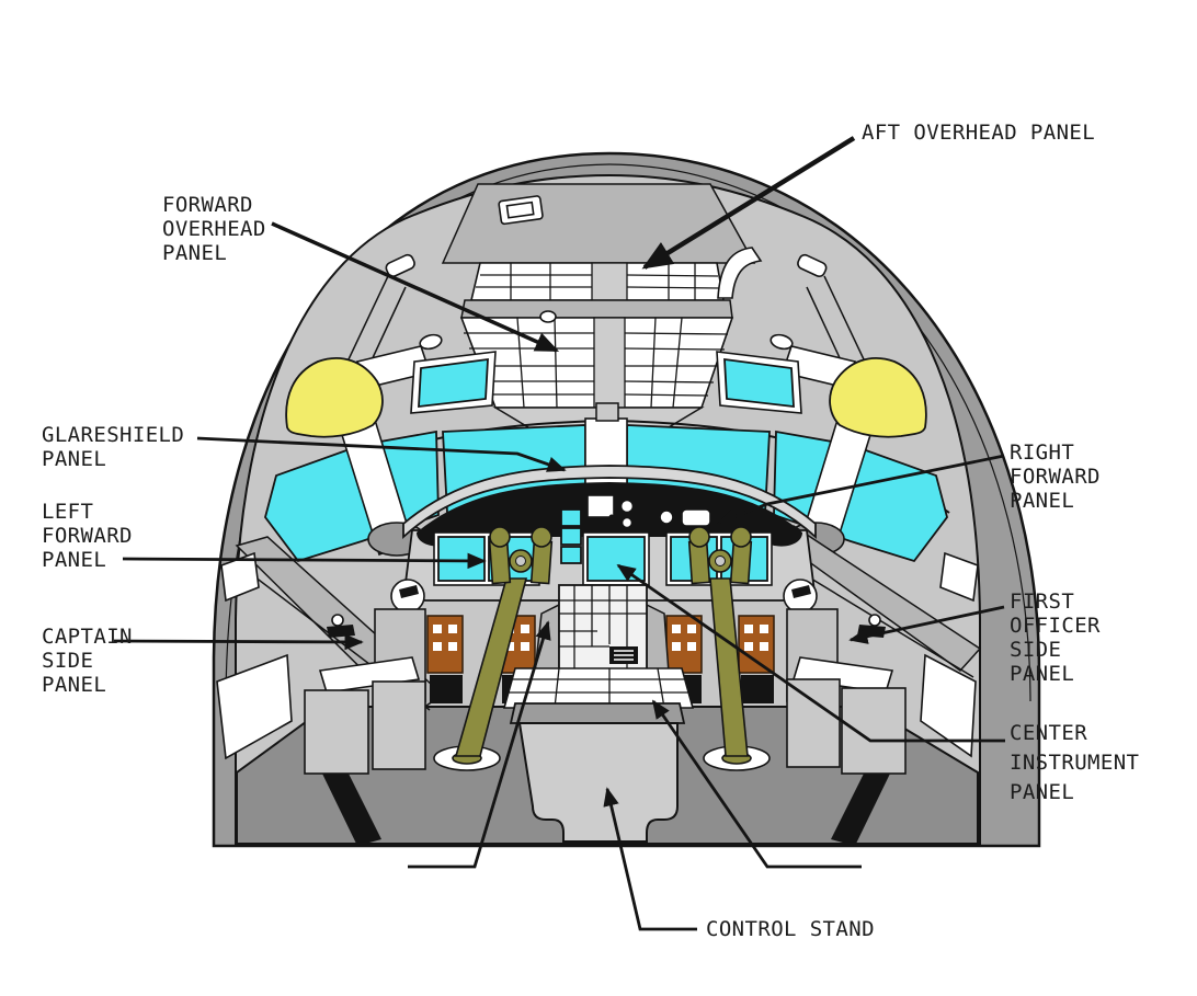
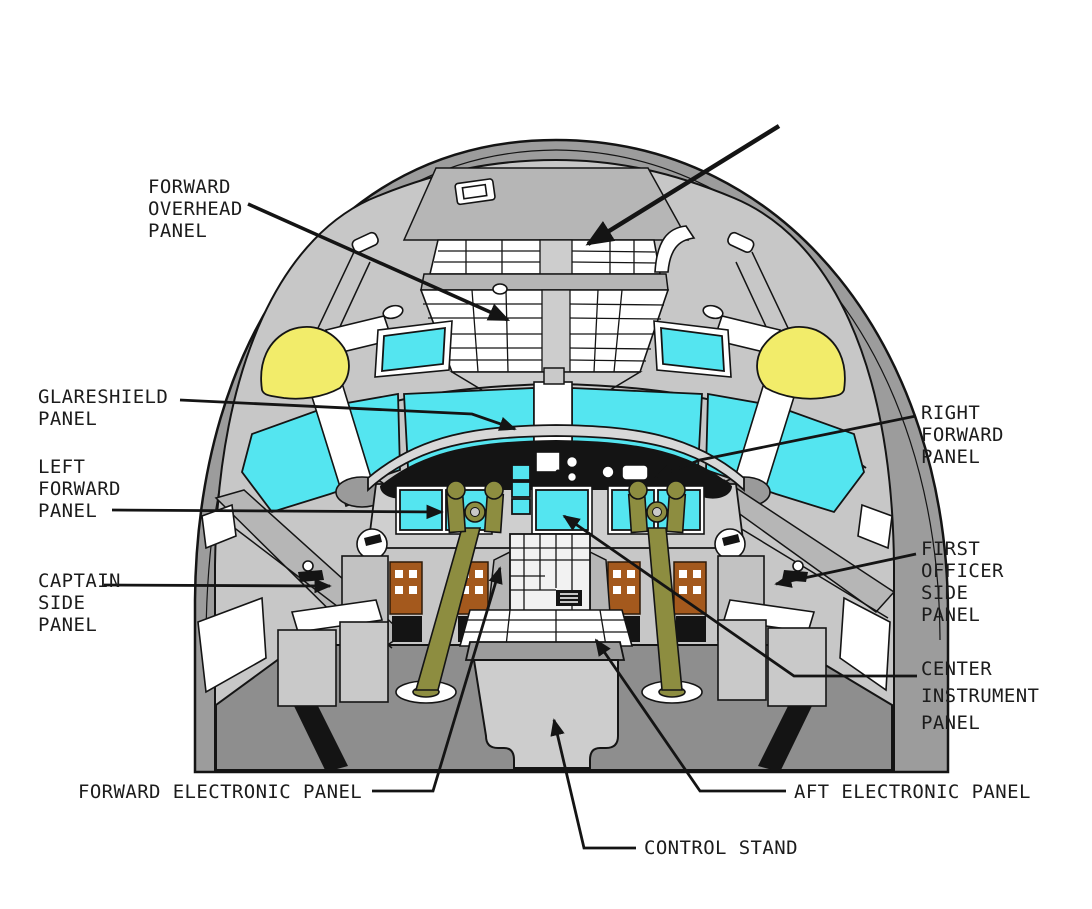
- AFT OVERHEAD PANEL
  FORWARD
  OVERHEAD
  PANEL
  GLARESHIELD
  PANEL
  LEFT
  FORWARD
  PANEL
  CAPTAIN
  SIDE
  PANEL
  RIGHT
  FORWARD
  PANEL
  FIRST
  OFFICER
  SIDE
  PANEL
  CENTER
  INSTRUMENT
  PANEL
+ FORWARD ELECTRONIC PANEL
+ AFT ELECTRONIC PANEL
  CONTROL STAND
